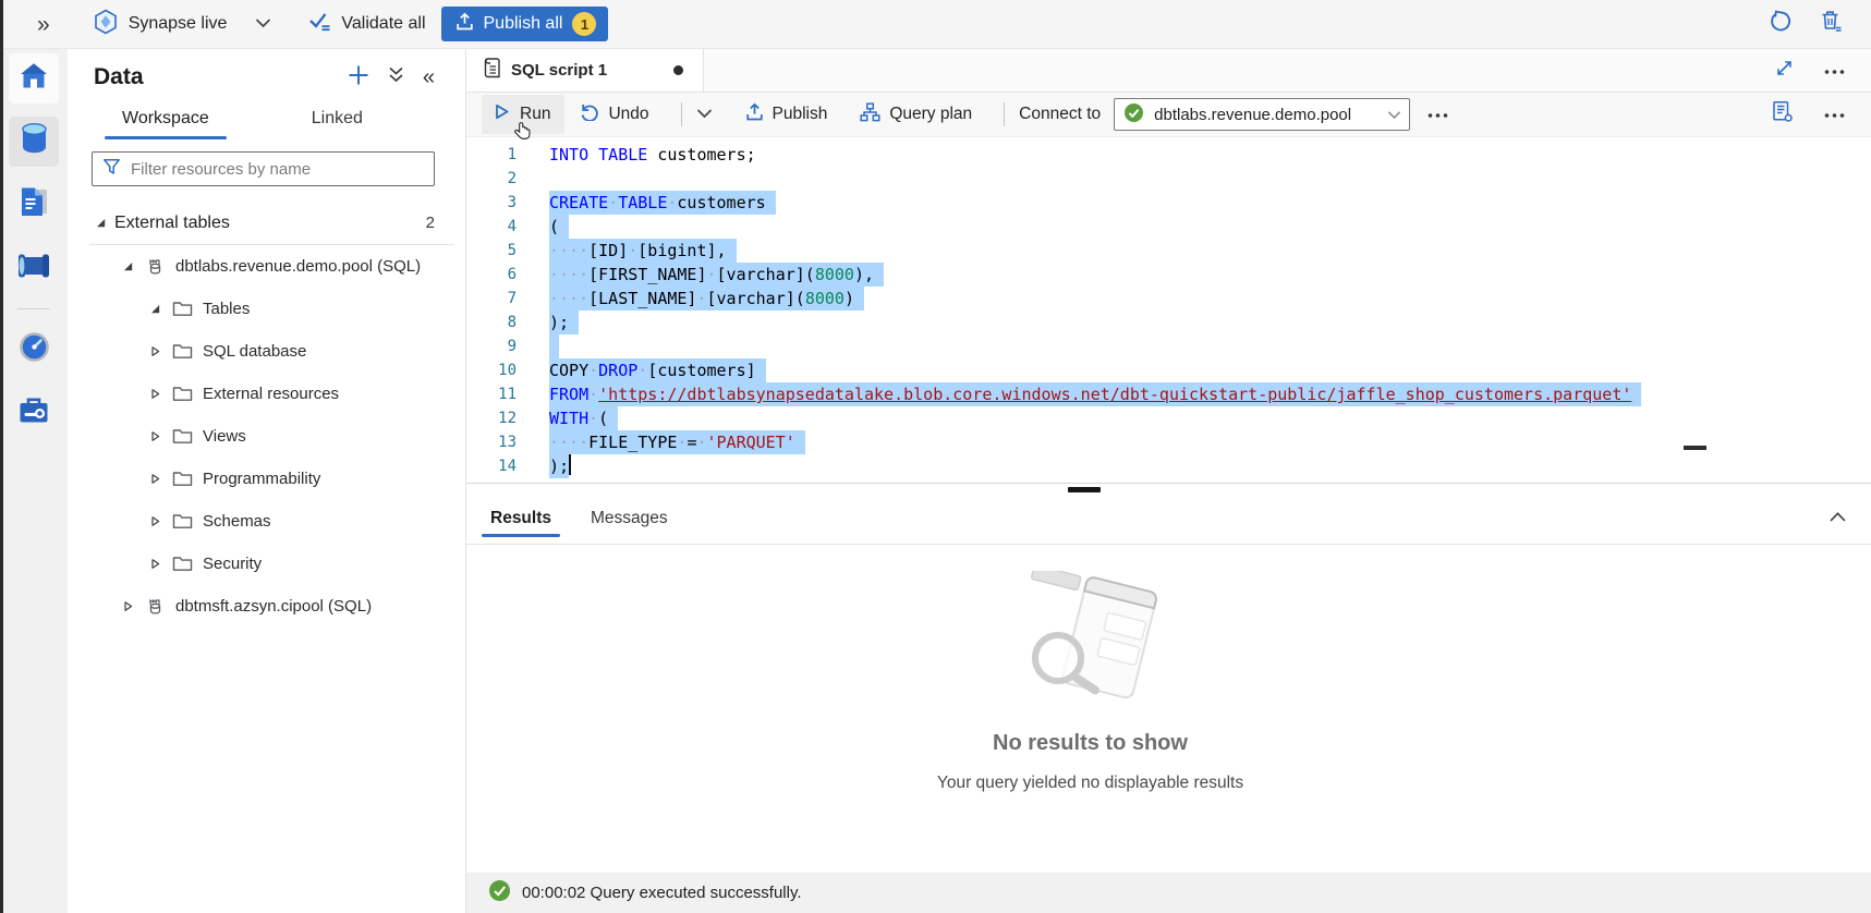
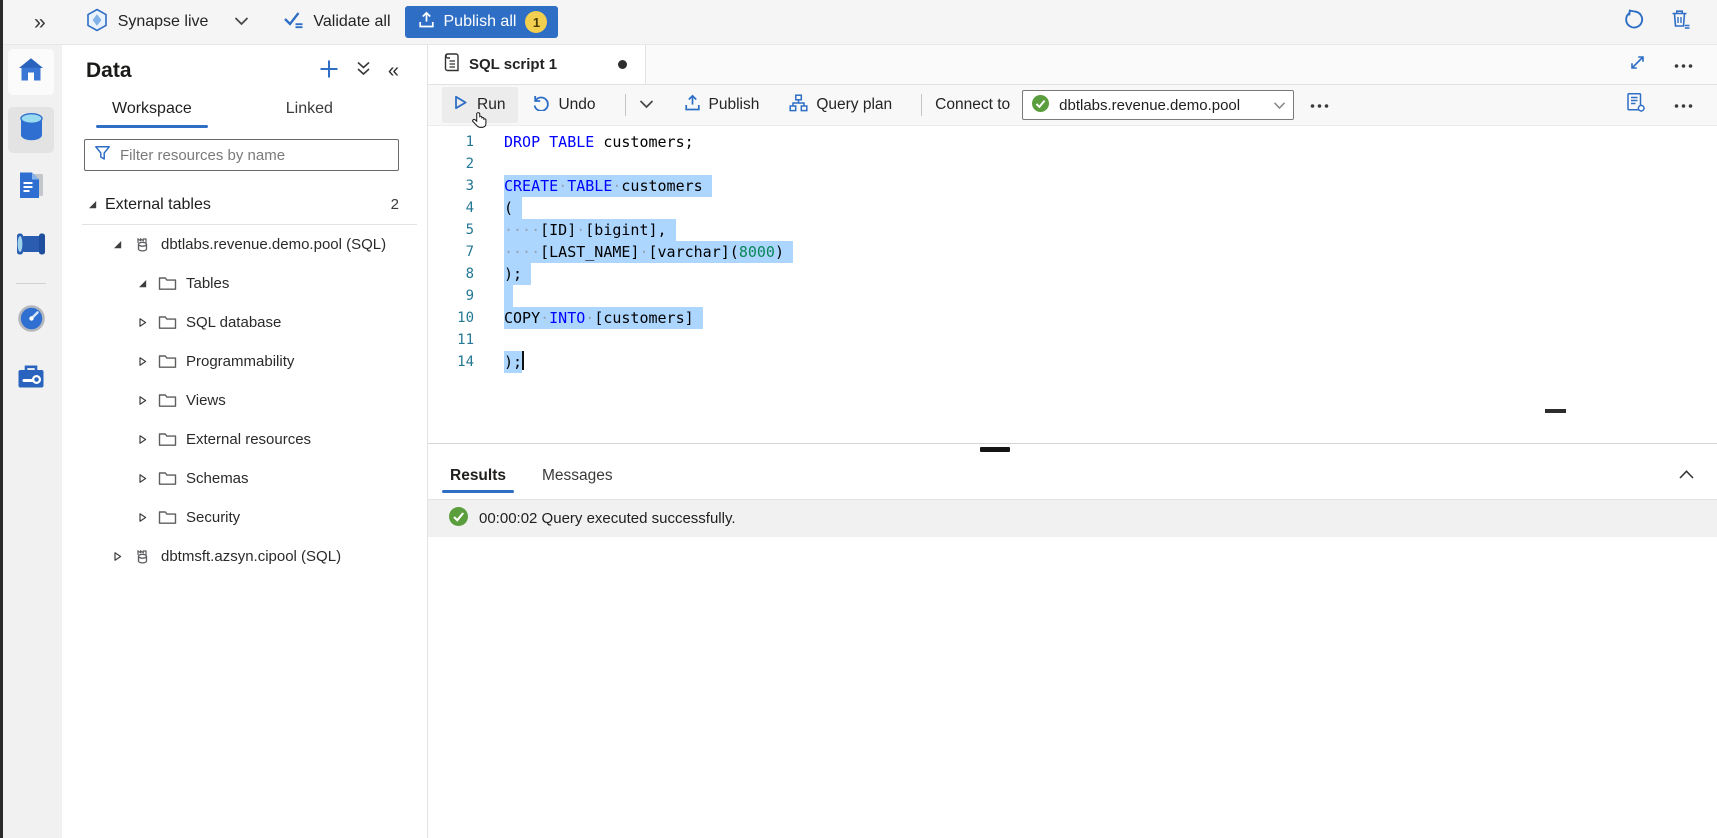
  »
  Synapse live
  Validate all
  Publish all
  1
  Data
  «
  Workspace
  Linked
  Filter resources by name
  External tables
  2
  dbtlabs.revenue.demo.pool (SQL)
  Tables
  SQL database
- External resources
+ Programmability
  Views
- Programmability
+ External resources
  Schemas
  Security
  dbtmsft.azsyn.cipool (SQL)
  SQL script 1
  Run
  Undo
  Publish
  Query plan
  Connect to
  dbtlabs.revenue.demo.pool
  1
- INTO TABLE customers;
+ DROP TABLE customers;
  2
  3
  CREATE·TABLE·customers
  4
  (
  5
  ····[ID]·[bigint],
- 6
- ····[FIRST_NAME]·[varchar](8000),
  7
  ····[LAST_NAME]·[varchar](8000)
  8
  );
  9
  10
- COPY·DROP·[customers]
+ COPY·INTO·[customers]
  11
- FROM·'https://dbtlabsynapsedatalake.blob.core.windows.net/dbt-quickstart-public/jaffle_shop_customers.parquet'
- 12
- WITH·(
- 13
- ····FILE_TYPE·=·'PARQUET'
  14
  );
  Results
  Messages
- No results to show
- Your query yielded no displayable results
  00:00:02 Query executed successfully.
